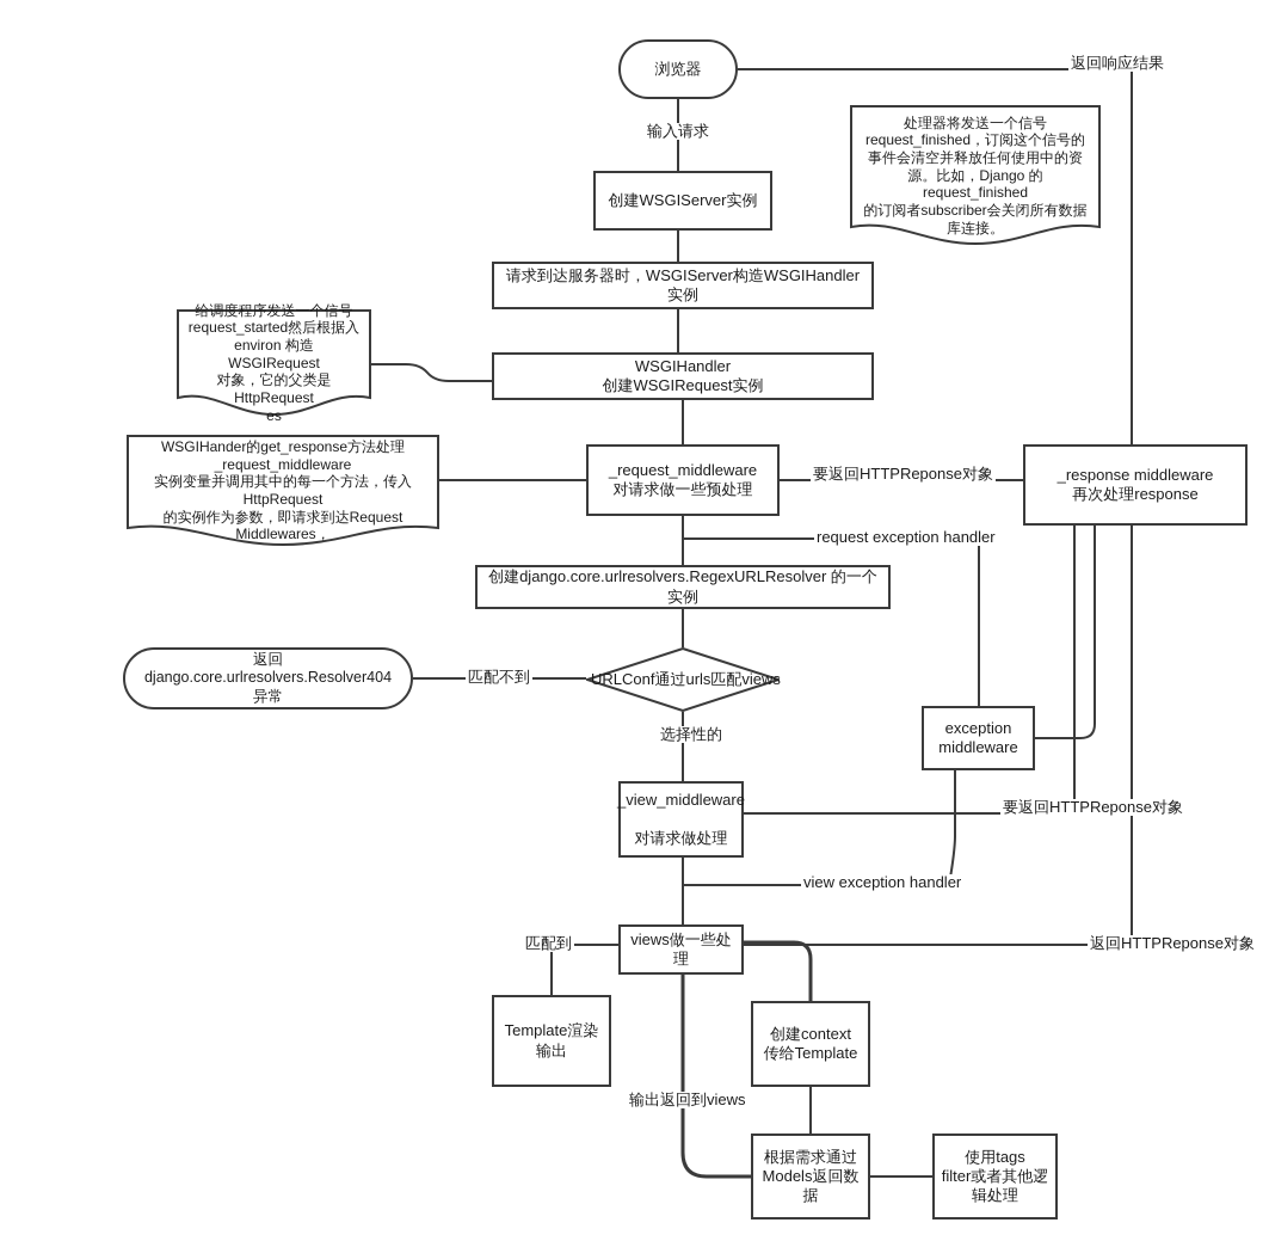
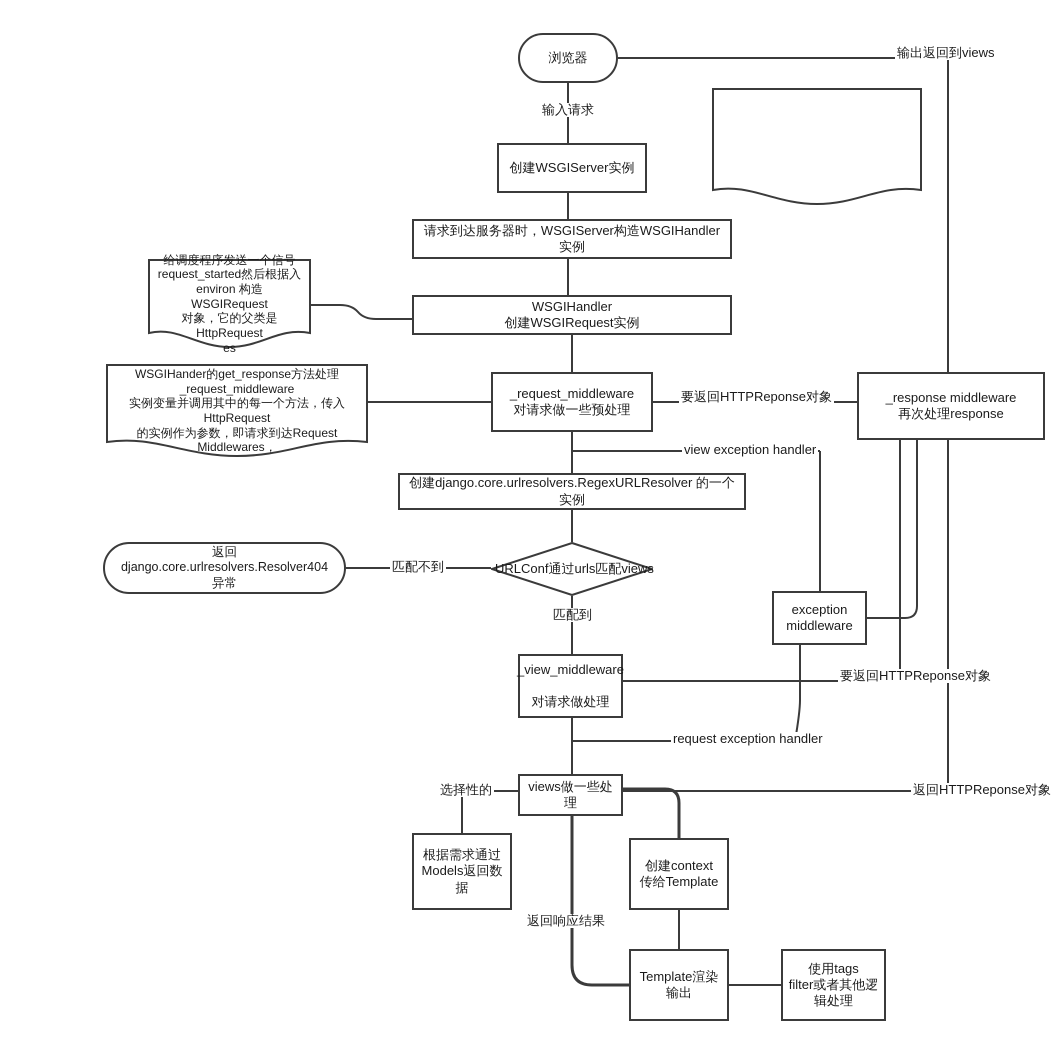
  浏览器
  创建WSGIServer实例
  请求到达服务器时，WSGIServer构造WSGIHandler实例
  WSGIHandler
  创建WSGIRequest实例
  _request_middleware
  对请求做一些预处理
  _response middleware
  再次处理response
  创建django.core.urlresolvers.RegexURLResolver 的一个实例
  返回django.core.urlresolvers.Resolver404
  异常
  URLConf通过urls匹配views
  exception
  middleware
  _view_middleware
  对请求做处理
  views做一些处理
- Template渲染输出
+ 根据需求通过Models返回数据
  创建context
  传给Template
- 根据需求通过Models返回数据
+ Template渲染输出
  使用tags
  filter或者其他逻辑处理
- 处理器将发送一个信号
- request_finished，订阅这个信号的
- 事件会清空并释放任何使用中的资
- 源。比如，Django 的
- request_finished
- 的订阅者subscriber会关闭所有数据
- 库连接。
  给调度程序发送一个信号
  request_started然后根据入
  environ 构造
  WSGIRequest
  对象，它的父类是HttpRequest
  es
  WSGIHander的get_response方法处理
  _request_middleware
  实例变量并调用其中的每一个方法，传入
  HttpRequest
  的实例作为参数，即请求到达Request
  Middlewares，
- 返回响应结果
+ 输出返回到views
  输入请求
  要返回HTTPReponse对象
- request exception handler
+ view exception handler
  匹配不到
- 选择性的
+ 匹配到
  要返回HTTPReponse对象
- view exception handler
+ request exception handler
- 匹配到
+ 选择性的
  返回HTTPReponse对象
- 输出返回到views
+ 返回响应结果
